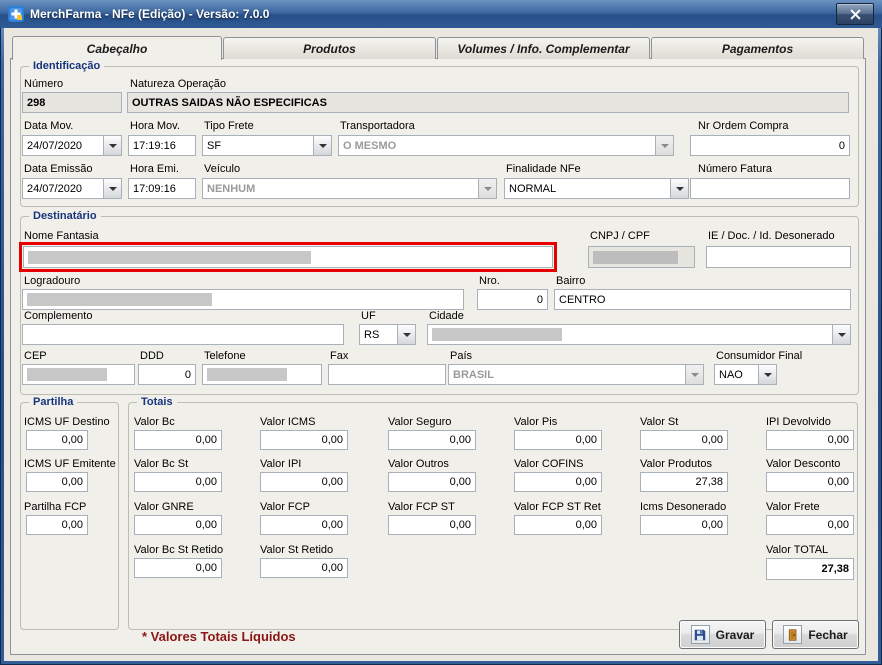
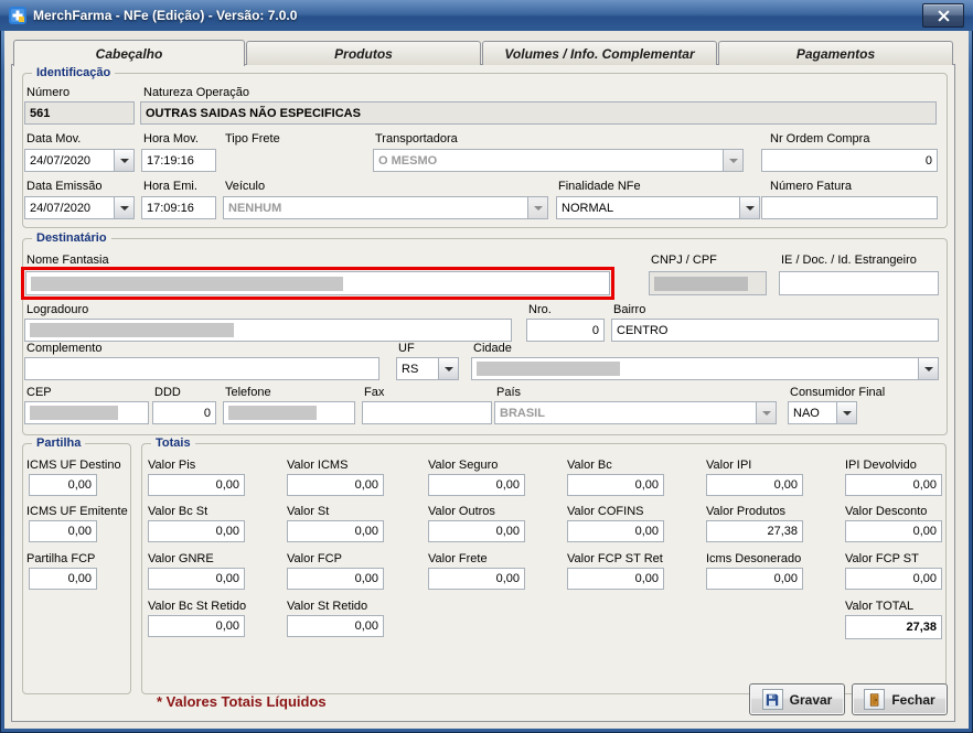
  MerchFarma - NFe (Edição) - Versão: 7.0.0
  Cabeçalho
  Produtos
  Volumes / Info. Complementar
  Pagamentos
  Identificação
  Número
- 298
+ 561
  Natureza Operação
  OUTRAS SAIDAS NÃO ESPECIFICAS
  Data Mov.
  24/07/2020
  Hora Mov.
  17:19:16
  Tipo Frete
- SF
  Transportadora
  O MESMO
  Nr Ordem Compra
  0
  Data Emissão
  24/07/2020
  Hora Emi.
  17:09:16
  Veículo
  NENHUM
  Finalidade NFe
  NORMAL
  Número Fatura
  Destinatário
  Nome Fantasia
  CNPJ / CPF
- IE / Doc. / Id. Desonerado
+ IE / Doc. / Id. Estrangeiro
  Logradouro
  Nro.
  0
  Bairro
  CENTRO
  Complemento
  UF
  RS
  Cidade
  CEP
  DDD
  0
  Telefone
  Fax
  País
  BRASIL
  Consumidor Final
  NAO
  Partilha
  ICMS UF Destino
  0,00
  ICMS UF Emitente
  0,00
  Partilha FCP
  0,00
  Totais
- Valor Bc
+ Valor Pis
  0,00
  Valor ICMS
  0,00
  Valor Seguro
  0,00
- Valor Pis
+ Valor Bc
  0,00
- Valor St
+ Valor IPI
  0,00
  IPI Devolvido
  0,00
  Valor Bc St
  0,00
- Valor IPI
+ Valor St
  0,00
  Valor Outros
  0,00
  Valor COFINS
  0,00
  Valor Produtos
  27,38
  Valor Desconto
  0,00
  Valor GNRE
  0,00
  Valor FCP
  0,00
- Valor FCP ST
+ Valor Frete
  0,00
  Valor FCP ST Ret
  0,00
  Icms Desonerado
  0,00
- Valor Frete
+ Valor FCP ST
  0,00
  Valor Bc St Retido
  0,00
  Valor St Retido
  0,00
  Valor TOTAL
  27,38
  * Valores Totais Líquidos
  Gravar
  Fechar
